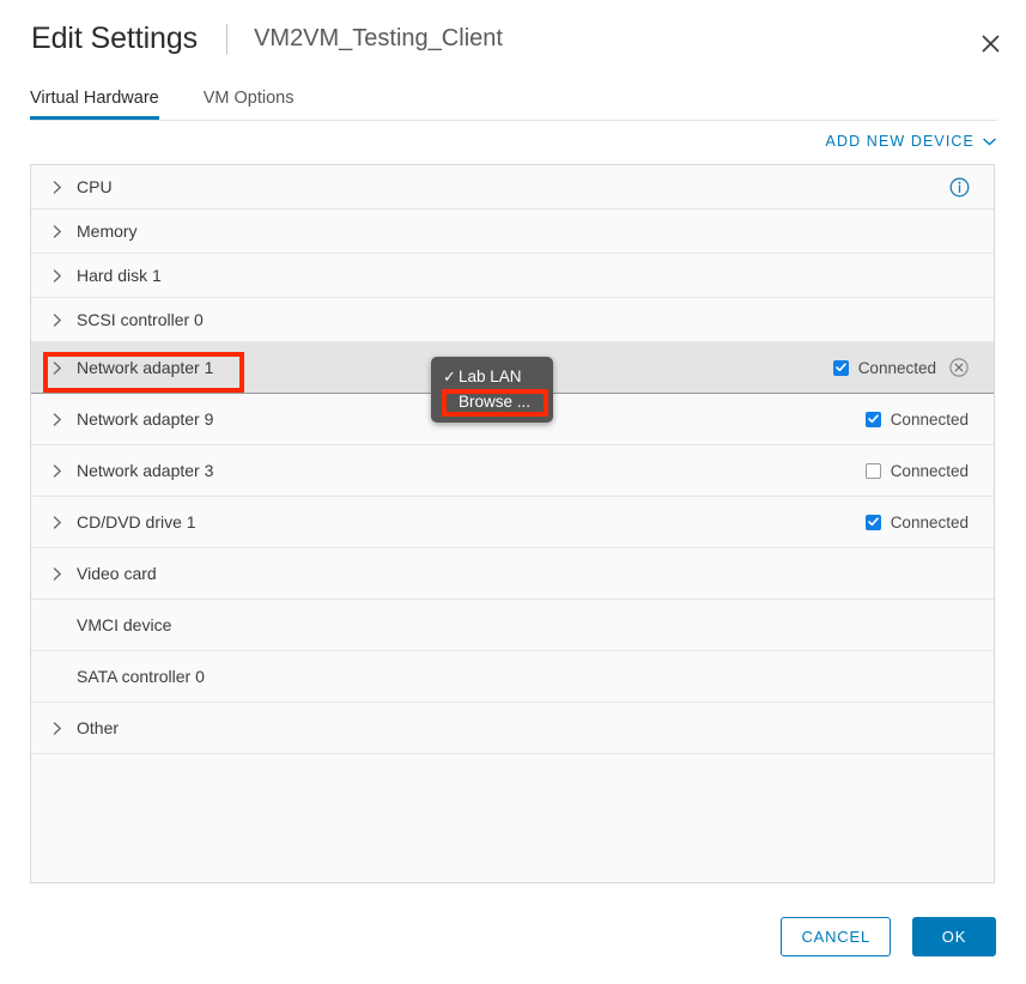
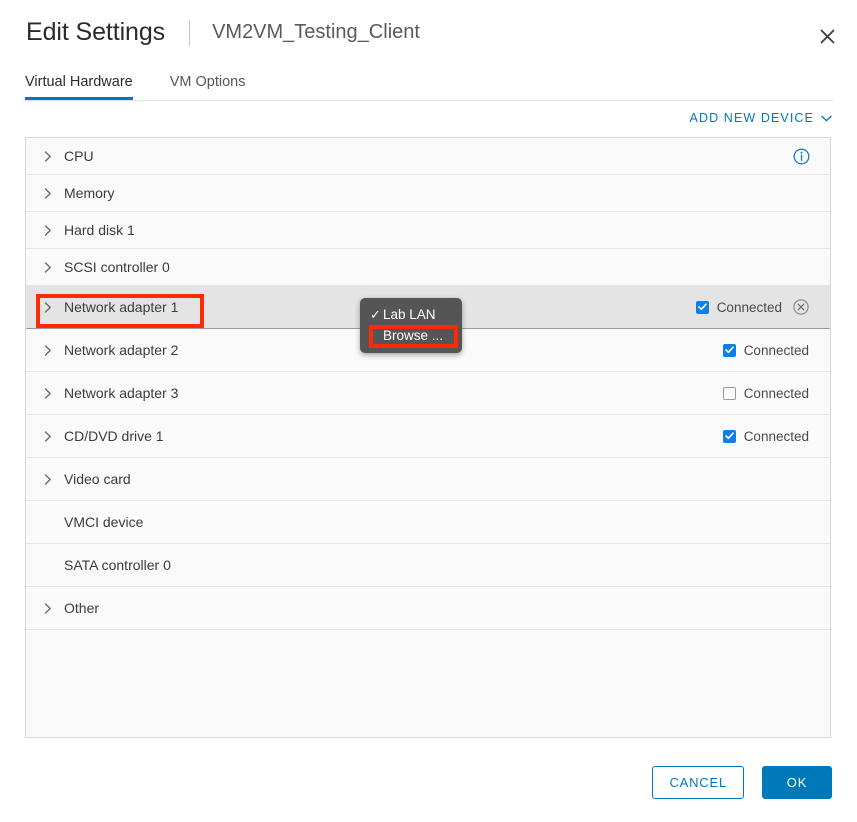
  Edit Settings
  VM2VM_Testing_Client
  Virtual Hardware
  VM Options
  ADD NEW DEVICE
  CPU
  Memory
  Hard disk 1
  SCSI controller 0
  Network adapter 1
  Connected
- Network adapter 9
+ Network adapter 2
  Connected
  Network adapter 3
  Connected
  CD/DVD drive 1
  Connected
  Video card
  VMCI device
  SATA controller 0
  Other
  ✓
  Lab LAN
  Browse ...
  CANCEL
  OK
